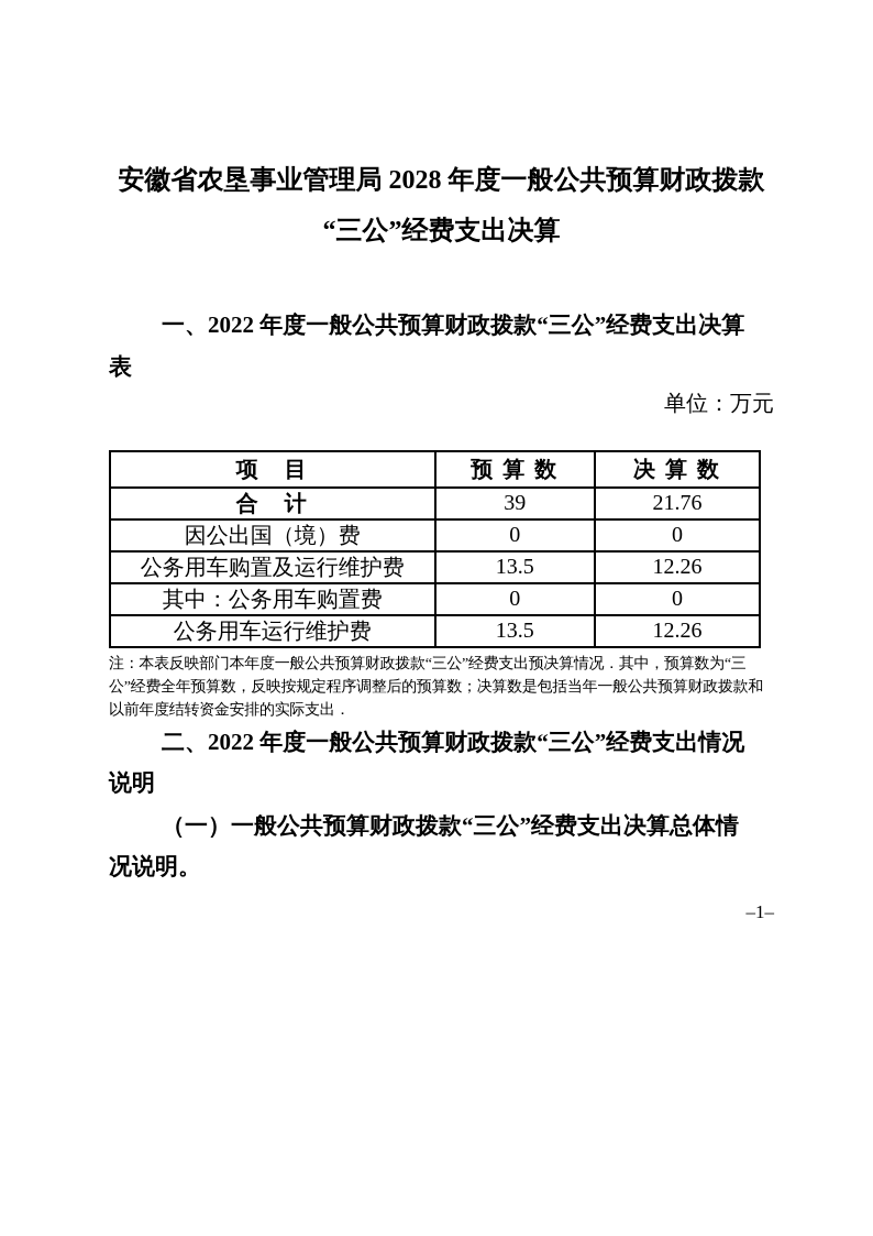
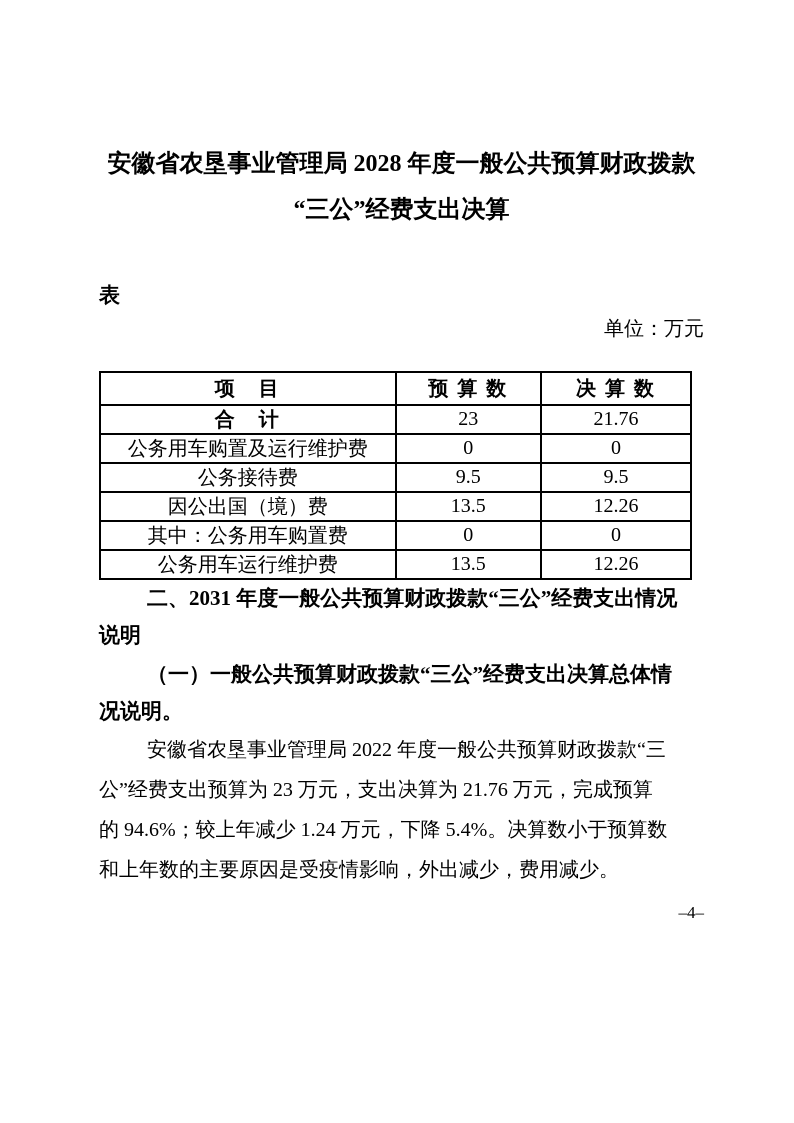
  安徽省农垦事业管理局 2028 年度一般公共预算财政拨款
  “三公”经费支出决算
- 一、2022 年度一般公共预算财政拨款“三公”经费支出决算
  表
  单位：万元
  项 目	预 算 数	决 算 数
- 合 计	39	21.76
+ 合 计	23	21.76
- 因公出国（境）费	0	0
+ 公务用车购置及运行维护费	0	0
+ 公务接待费	9.5	9.5
- 公务用车购置及运行维护费	13.5	12.26
+ 因公出国（境）费	13.5	12.26
  其中：公务用车购置费	0	0
  公务用车运行维护费	13.5	12.26
- 注：本表反映部门本年度一般公共预算财政拨款“三公”经费支出预决算情况．其中，预算数为“三
- 公”经费全年预算数，反映按规定程序调整后的预算数；决算数是包括当年一般公共预算财政拨款和
- 以前年度结转资金安排的实际支出．
- 二、2022 年度一般公共预算财政拨款“三公”经费支出情况
+ 二、2031 年度一般公共预算财政拨款“三公”经费支出情况
  说明
  （一）一般公共预算财政拨款“三公”经费支出决算总体情
  况说明。
+ 安徽省农垦事业管理局 2022 年度一般公共预算财政拨款“三
+ 公”经费支出预算为 23 万元，支出决算为 21.76 万元，完成预算
+ 的 94.6%；较上年减少 1.24 万元，下降 5.4%。决算数小于预算数
+ 和上年数的主要原因是受疫情影响，外出减少，费用减少。
- –1–
+ –4–
